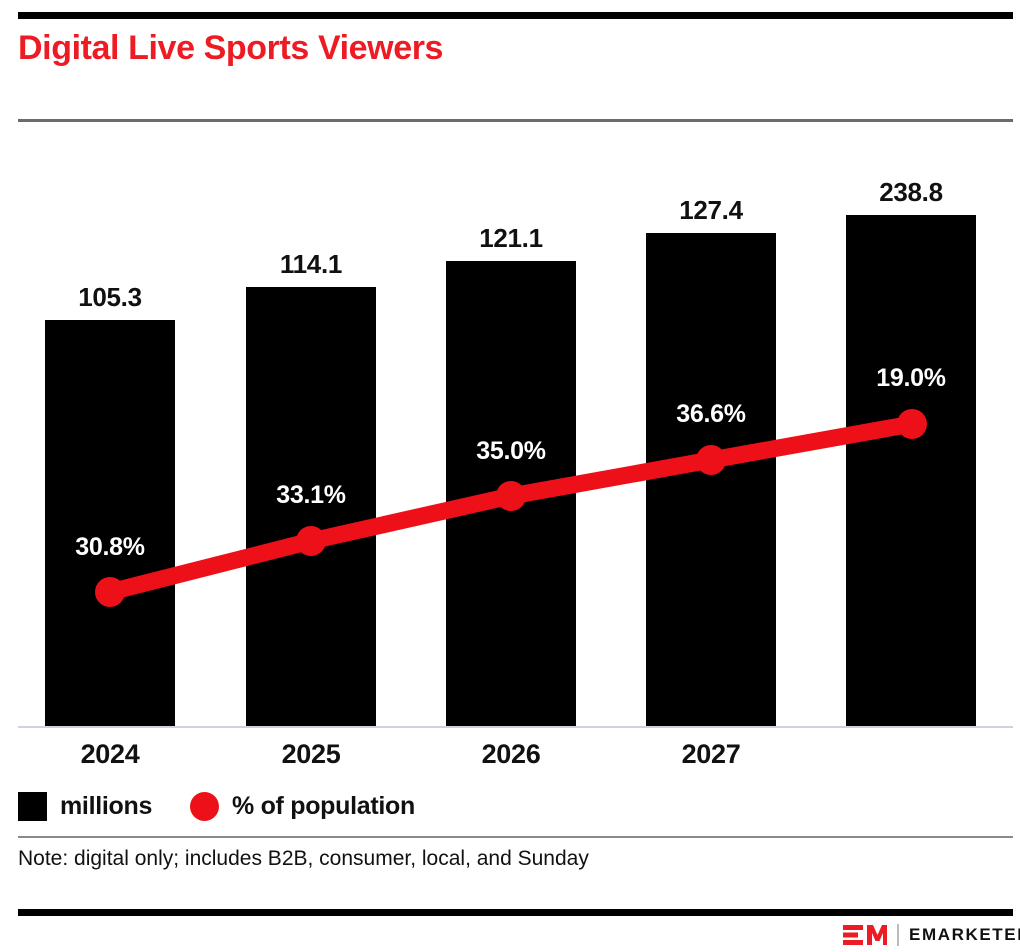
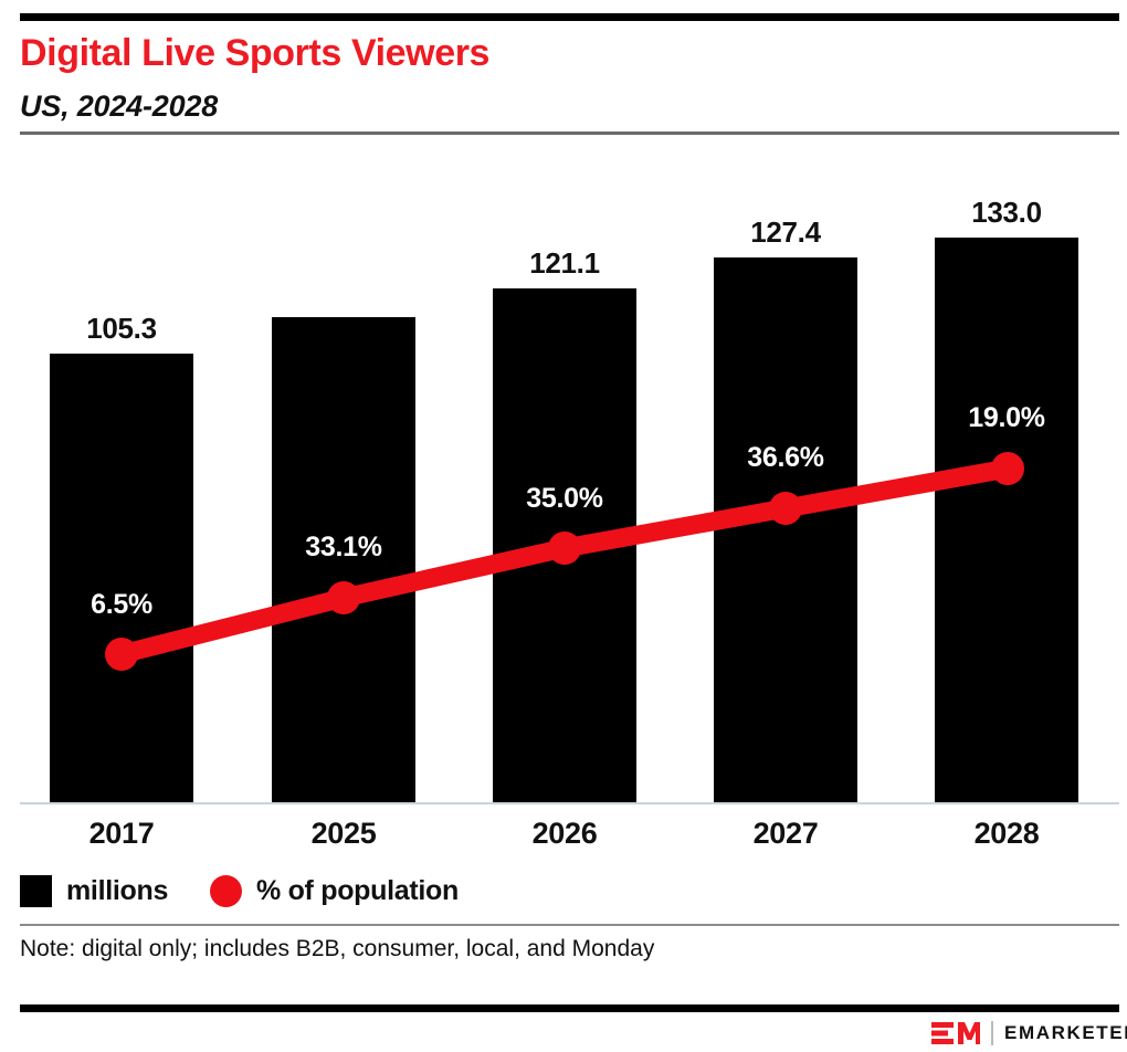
  Digital Live Sports Viewers
+ US, 2024-2028
  105.3
- 114.1
  121.1
  127.4
- 238.8
+ 133.0
- 30.8%
+ 6.5%
  33.1%
  35.0%
  36.6%
  19.0%
- 2024
+ 2017
  2025
  2026
  2027
+ 2028
  millions
  % of population
- Note: digital only; includes B2B, consumer, local, and Sunday
+ Note: digital only; includes B2B, consumer, local, and Monday
  EMARKETE
